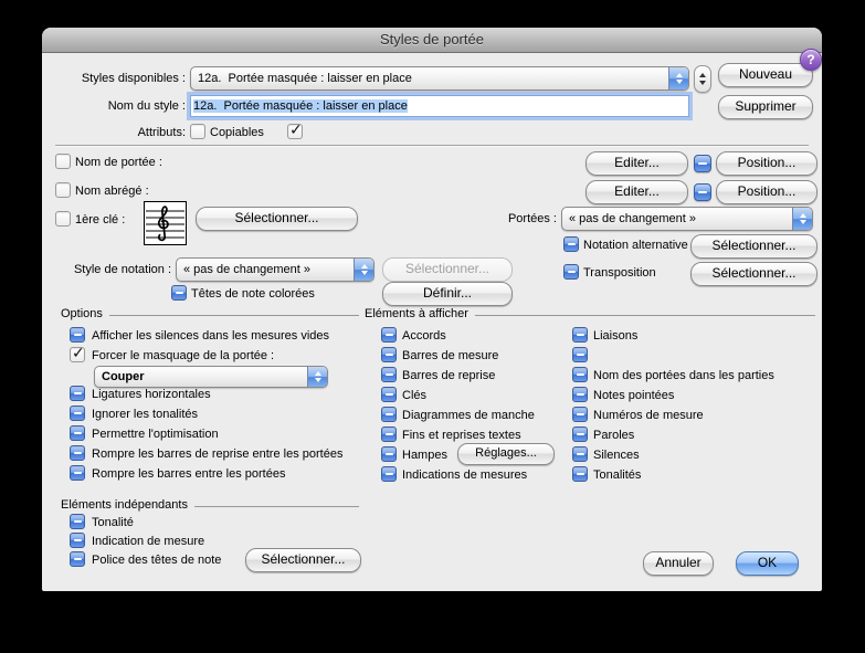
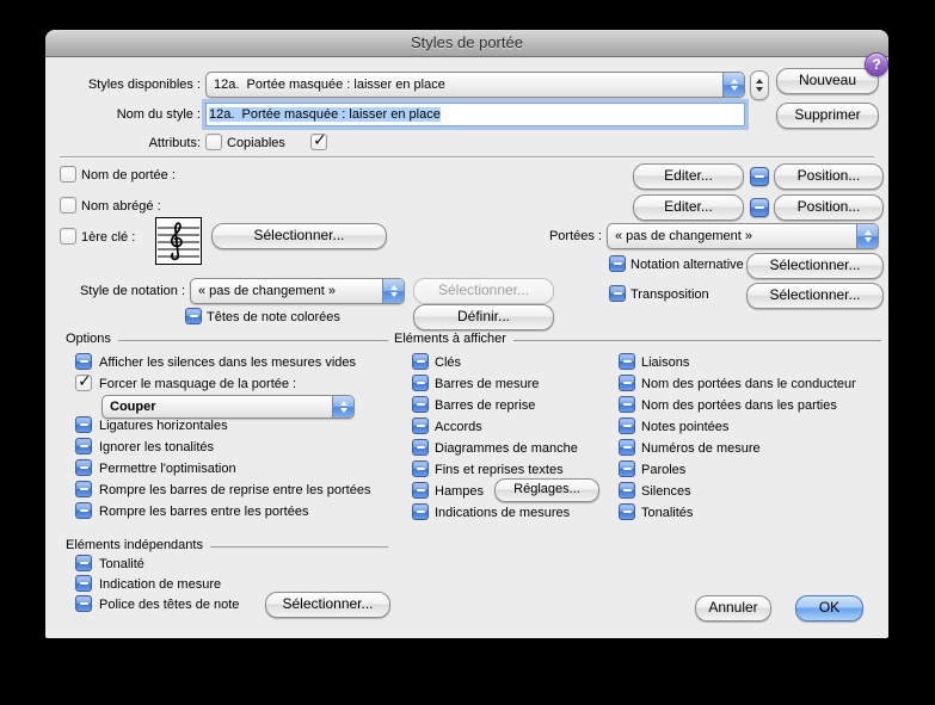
  Styles de portée
  Styles disponibles :
  12a. Portée masquée : laisser en place
  Nouveau
  ?
  Nom du style :
  12a. Portée masquée : laisser en place
  Supprimer
  Attributs:
  Copiables
  Nom de portée :
  Editer...
  Position...
  Nom abrégé :
  Editer...
  Position...
  1ère clé :
  Sélectionner...
  Portées :
  « pas de changement »
  Notation alternative
  Sélectionner...
  Style de notation :
  « pas de changement »
  Sélectionner...
  Transposition
  Sélectionner...
  Têtes de note colorées
  Définir...
  Options
  Afficher les silences dans les mesures vides
  Forcer le masquage de la portée :
  Couper
  Ligatures horizontales
  Ignorer les tonalités
  Permettre l'optimisation
  Rompre les barres de reprise entre les portées
  Rompre les barres entre les portées
  Eléments à afficher
- Accords
+ Clés
  Barres de mesure
  Barres de reprise
- Clés
+ Accords
  Diagrammes de manche
  Fins et reprises textes
  Hampes
  Réglages...
  Indications de mesures
  Liaisons
+ Nom des portées dans le conducteur
  Nom des portées dans les parties
  Notes pointées
  Numéros de mesure
  Paroles
  Silences
  Tonalités
  Eléments indépendants
  Tonalité
  Indication de mesure
  Police des têtes de note
  Sélectionner...
  Annuler
  OK
